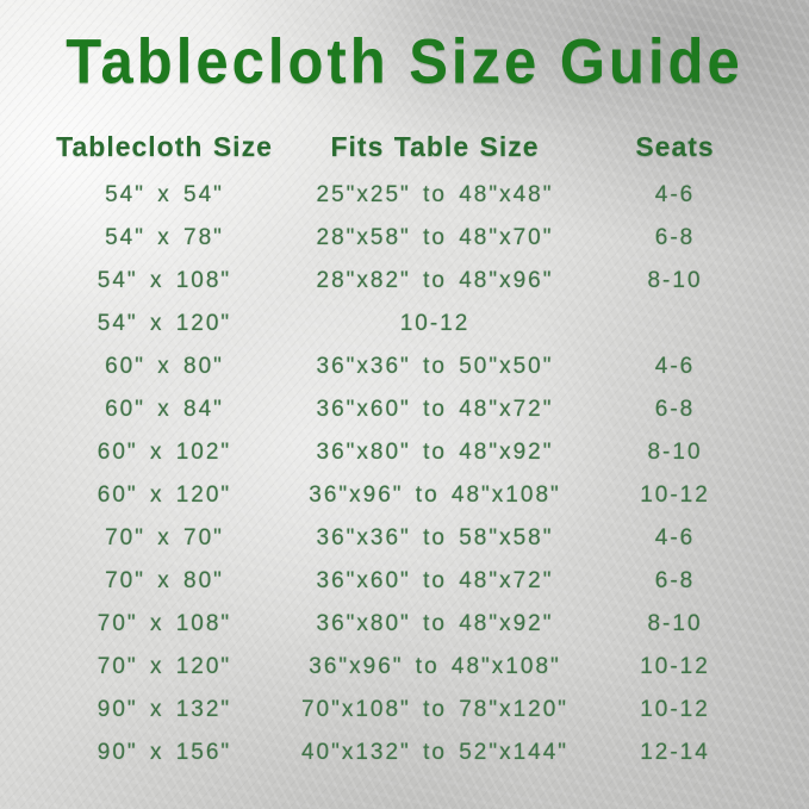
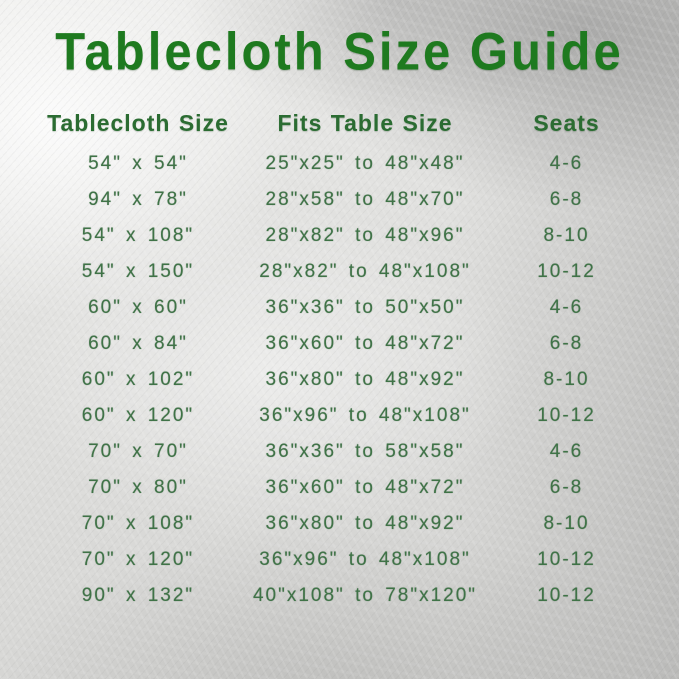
  Tablecloth Size Guide
  Tablecloth Size
  Fits Table Size
  Seats
  54" x 54"
  25"x25" to 48"x48"
  4-6
- 54" x 78"
+ 94" x 78"
  28"x58" to 48"x70"
  6-8
  54" x 108"
  28"x82" to 48"x96"
  8-10
- 54" x 120"
+ 54" x 150"
+ 28"x82" to 48"x108"
  10-12
- 60" x 80"
+ 60" x 60"
  36"x36" to 50"x50"
  4-6
  60" x 84"
  36"x60" to 48"x72"
  6-8
  60" x 102"
  36"x80" to 48"x92"
  8-10
  60" x 120"
  36"x96" to 48"x108"
  10-12
  70" x 70"
  36"x36" to 58"x58"
  4-6
  70" x 80"
  36"x60" to 48"x72"
  6-8
  70" x 108"
  36"x80" to 48"x92"
  8-10
  70" x 120"
  36"x96" to 48"x108"
  10-12
  90" x 132"
- 70"x108" to 78"x120"
+ 40"x108" to 78"x120"
  10-12
- 90" x 156"
- 40"x132" to 52"x144"
- 12-14
